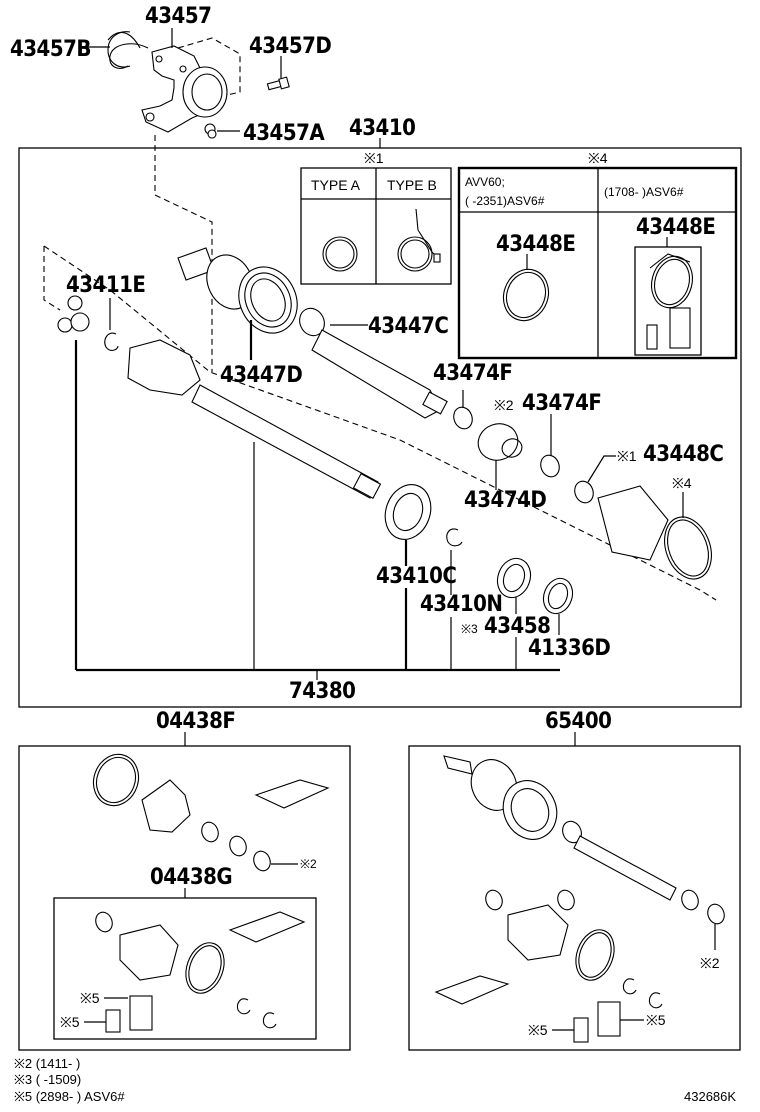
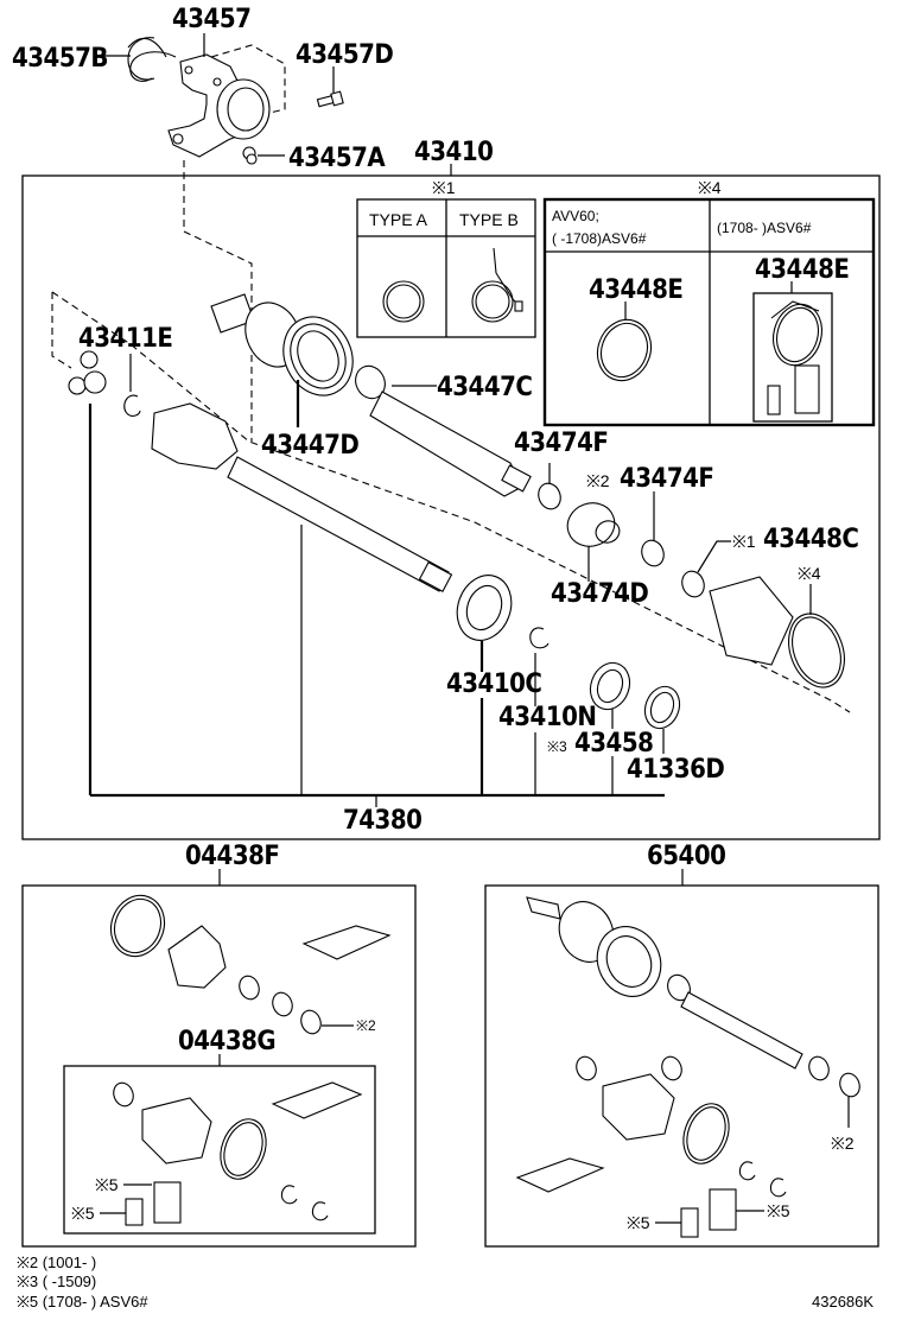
  43457
  43457B
  43457D
  43457A
  43410
  ※1
  TYPE A
  TYPE B
  ※4
  AVV60;
- ( -2351)ASV6#
+ ( -1708)ASV6#
  (1708- )ASV6#
  43448E
  43448E
  43447C
  43447D
  43411E
  43474F
  43474D
  ※2
  43474F
  ※1
  43448C
  ※4
  43410C
  43410N
  ※3
  43458
  41336D
  74380
  04438F
  ※2
  04438G
  ※5
  ※5
  65400
  ※2
  ※5
  ※5
- ※2 (1411- )
+ ※2 (1001- )
  ※3 ( -1509)
- ※5 (2898- ) ASV6#
+ ※5 (1708- ) ASV6#
  432686K
